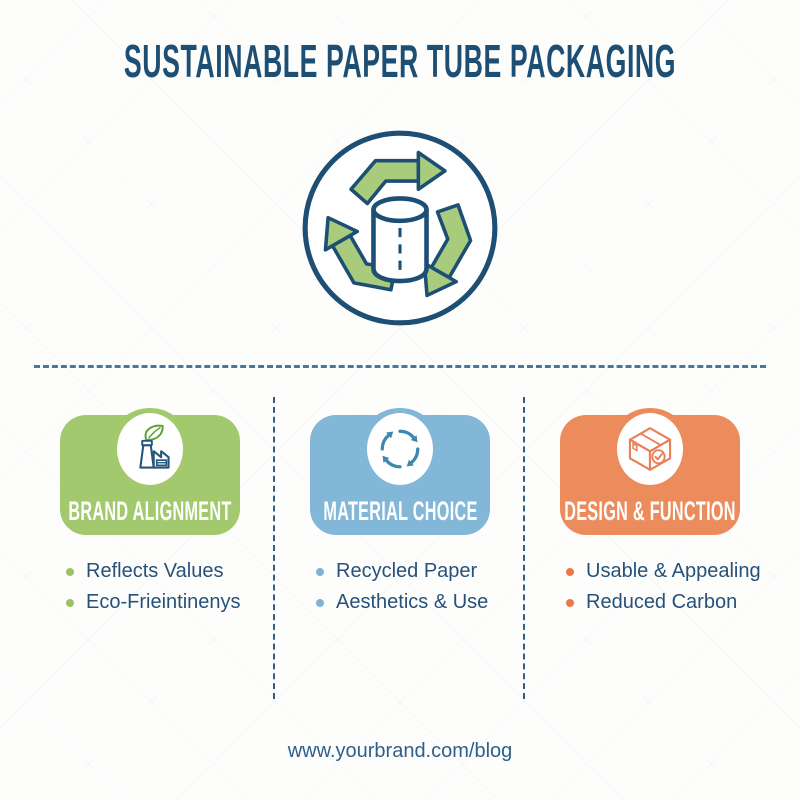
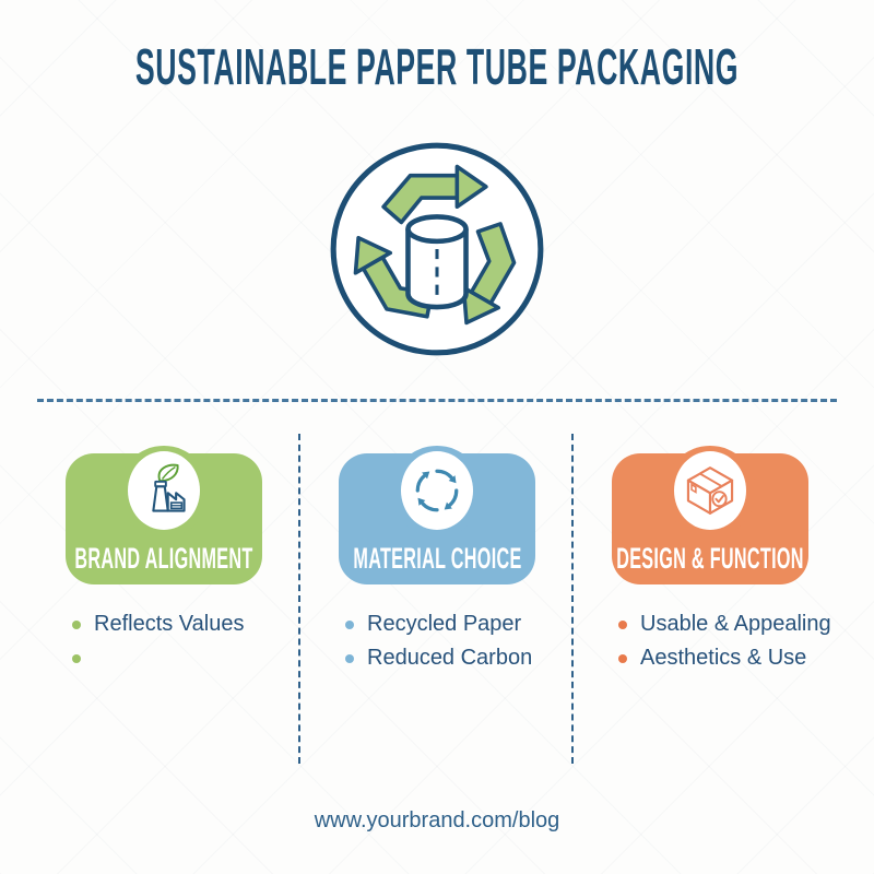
  SUSTAINABLE PAPER TUBE PACKAGING
  BRAND ALIGNMENT
  MATERIAL CHOICE
  DESIGN & FUNCTION
  Reflects Values
- Eco-Frieintinenys
  Recycled Paper
- Aesthetics & Use
+ Reduced Carbon
  Usable & Appealing
- Reduced Carbon
+ Aesthetics & Use
  www.yourbrand.com/blog
